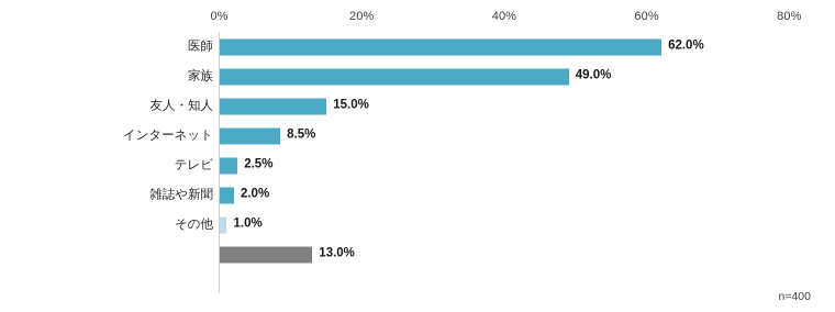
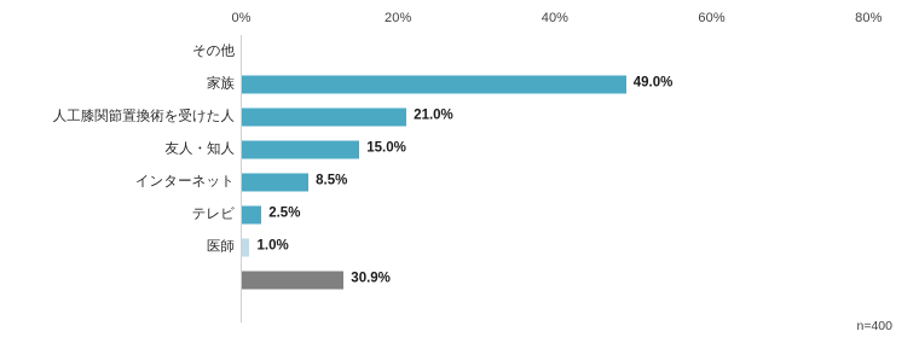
  0%
  20%
  40%
  60%
  80%
- 医師
+ その他
- 62.0%
  家族
  49.0%
+ 人工膝関節置換術を受けた人
+ 21.0%
  友人・知人
  15.0%
  インターネット
  8.5%
  テレビ
  2.5%
- 雑誌や新聞
- 2.0%
- その他
+ 医師
  1.0%
- 13.0%
+ 30.9%
  n=400
